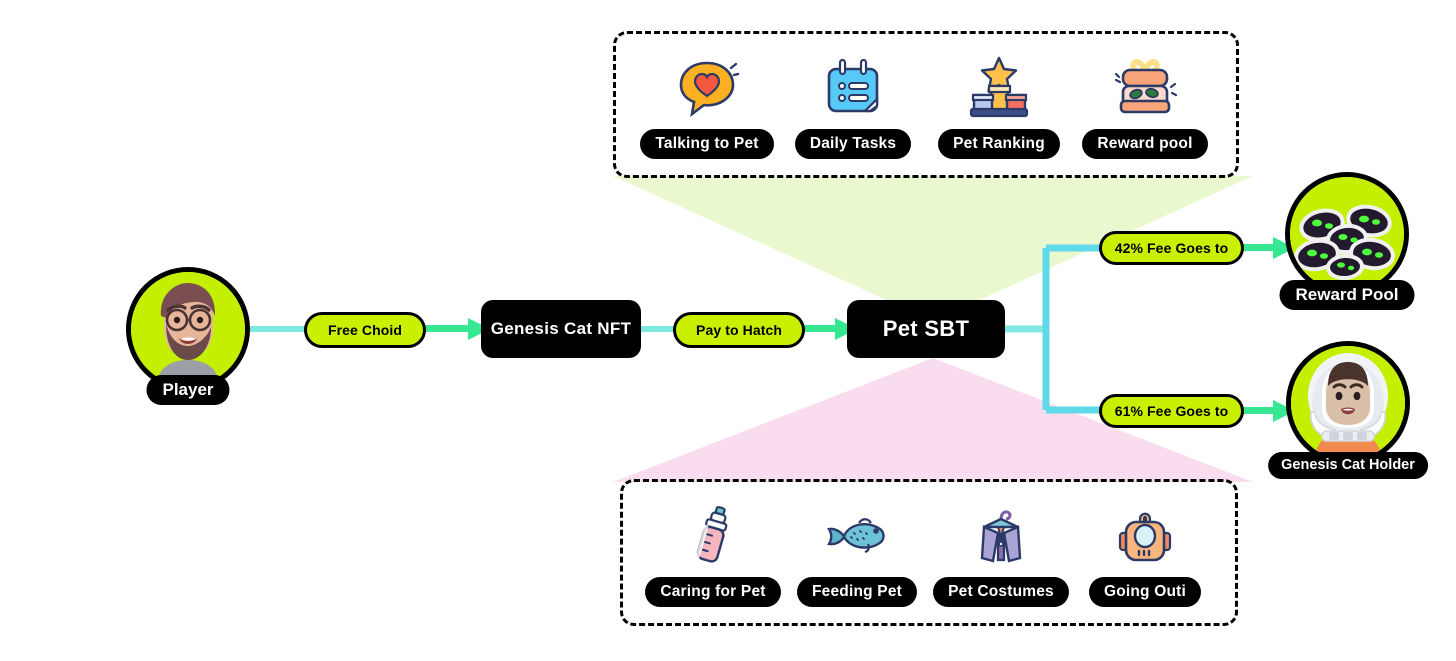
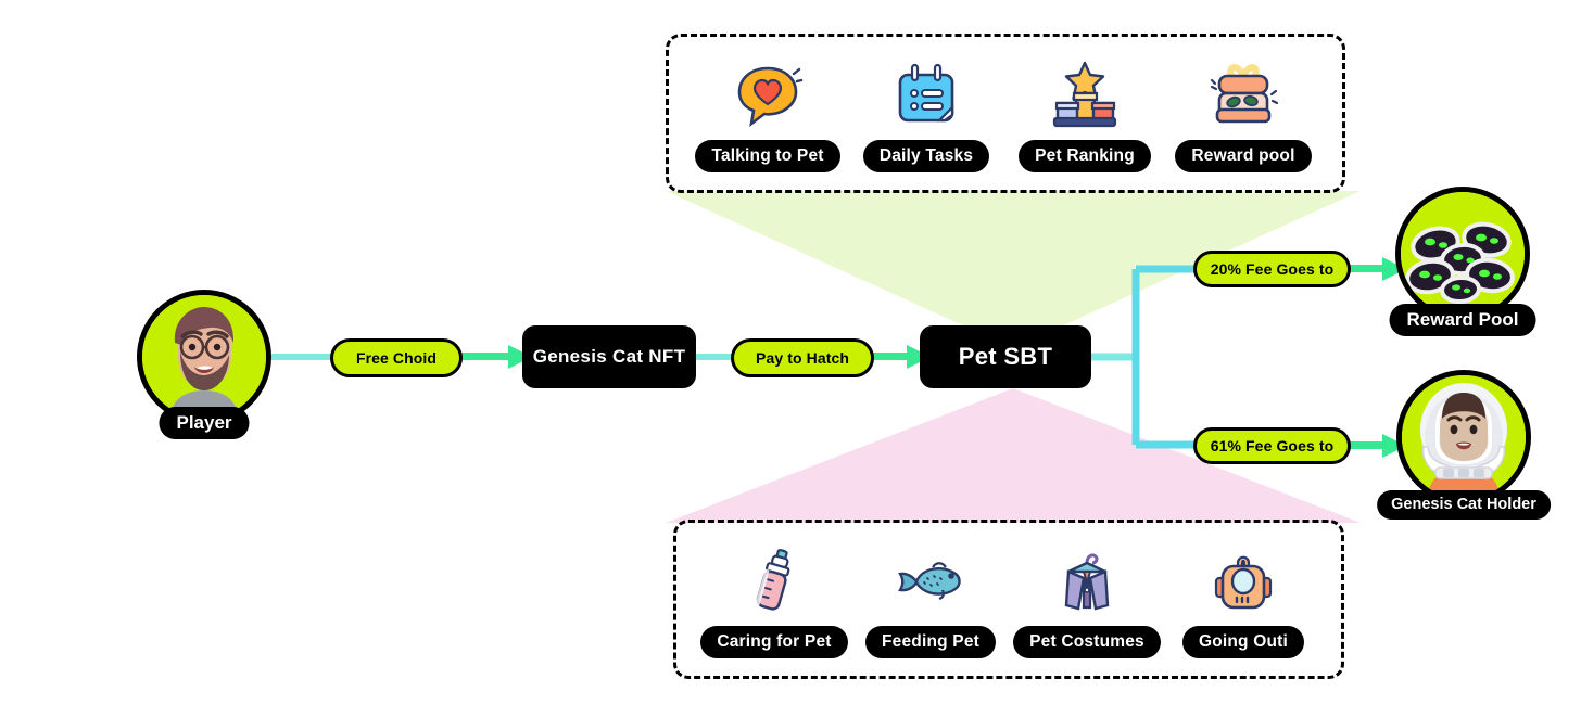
  Talking to Pet
  Daily Tasks
  Pet Ranking
  Reward pool
  Caring for Pet
  Feeding Pet
  Pet Costumes
  Going Outi
  Player
  Free Choid
  Genesis Cat NFT
  Pay to Hatch
  Pet SBT
- 42% Fee Goes to
+ 20% Fee Goes to
  61% Fee Goes to
  Reward Pool
  Genesis Cat Holder
